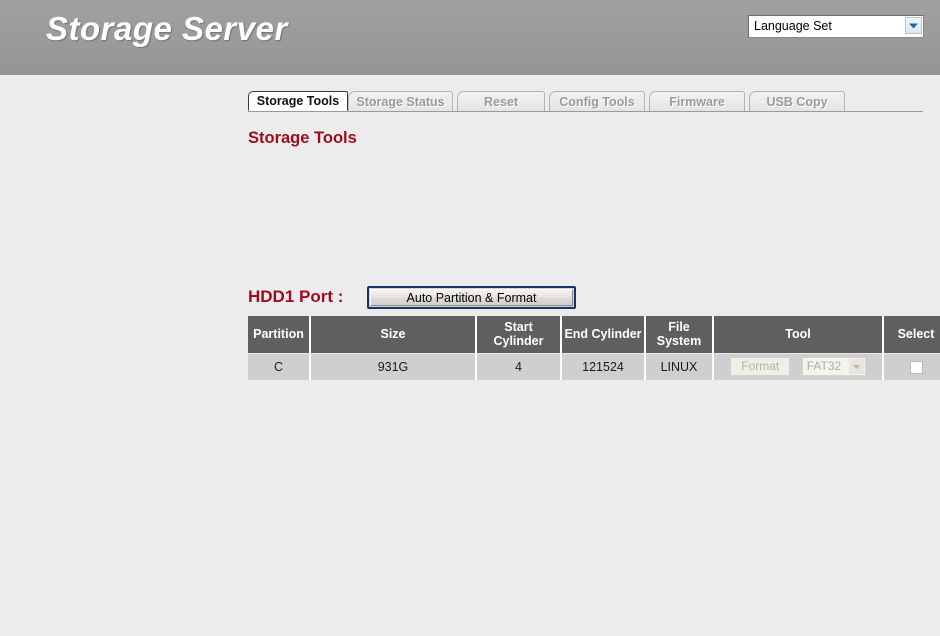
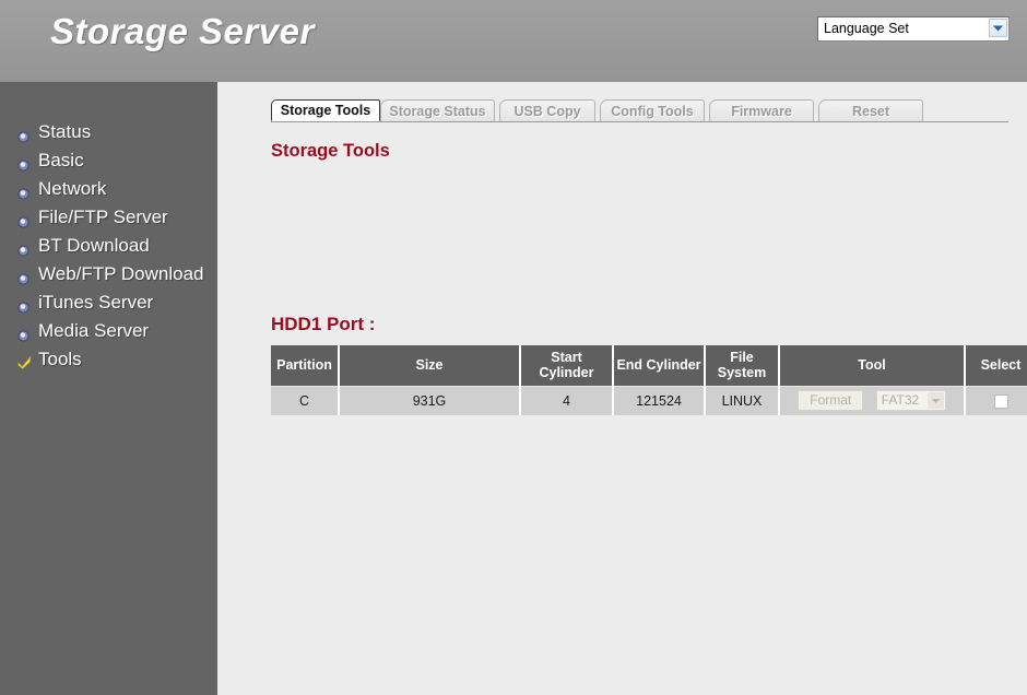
  Storage Server
  Language Set
+ Status
+ Basic
+ Network
+ File/FTP Server
+ BT Download
+ Web/FTP Download
+ iTunes Server
+ Media Server
+ Tools
  Storage Tools
  Storage Status
- Reset
+ USB Copy
  Config Tools
  Firmware
- USB Copy
+ Reset
  Storage Tools
  HDD1 Port :
- Auto Partition & Format
  Partition	Size	Start Cylinder	End Cylinder	File System	Tool	Select
  C	931G	4	121524	LINUX	Format FAT32
